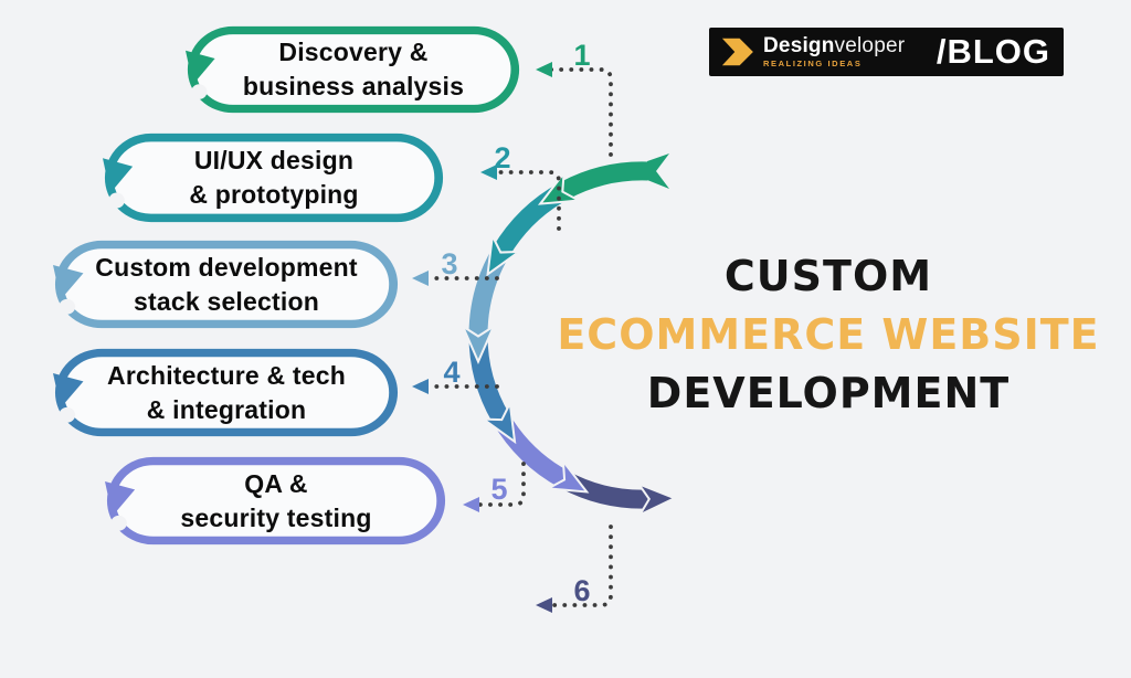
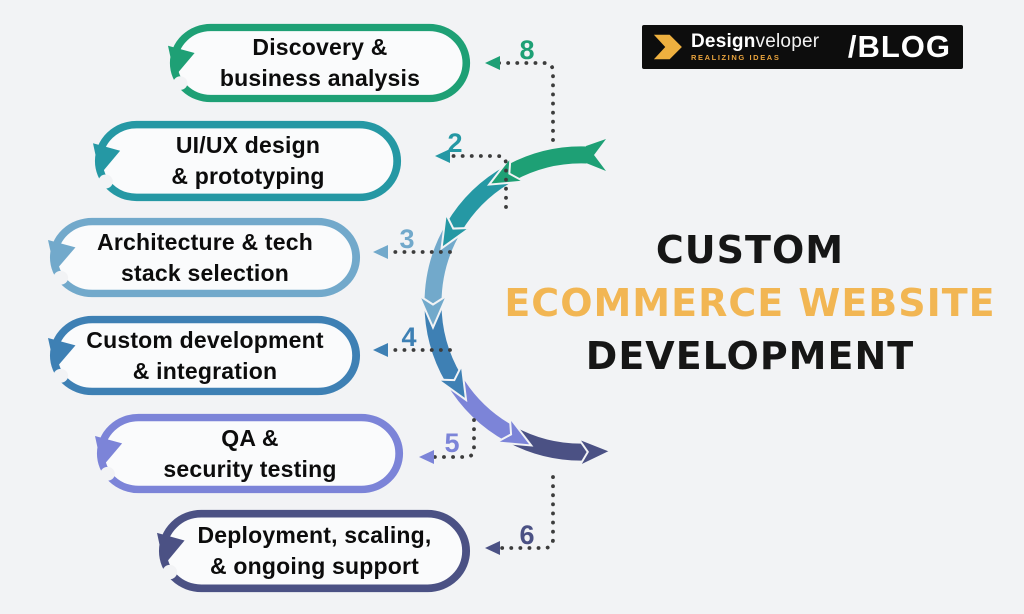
  Discovery &
  business analysis
  UI/UX design
  & prototyping
- Custom development
+ Architecture & tech
  stack selection
- Architecture & tech
+ Custom development
  & integration
  QA &
  security testing
+ Deployment, scaling,
+ & ongoing support
- 1
+ 8
  2
  3
  4
  5
  6
  Designveloper
  REALIZING IDEAS
  /BLOG
  CUSTOM
  ECOMMERCE WEBSITE
  DEVELOPMENT
